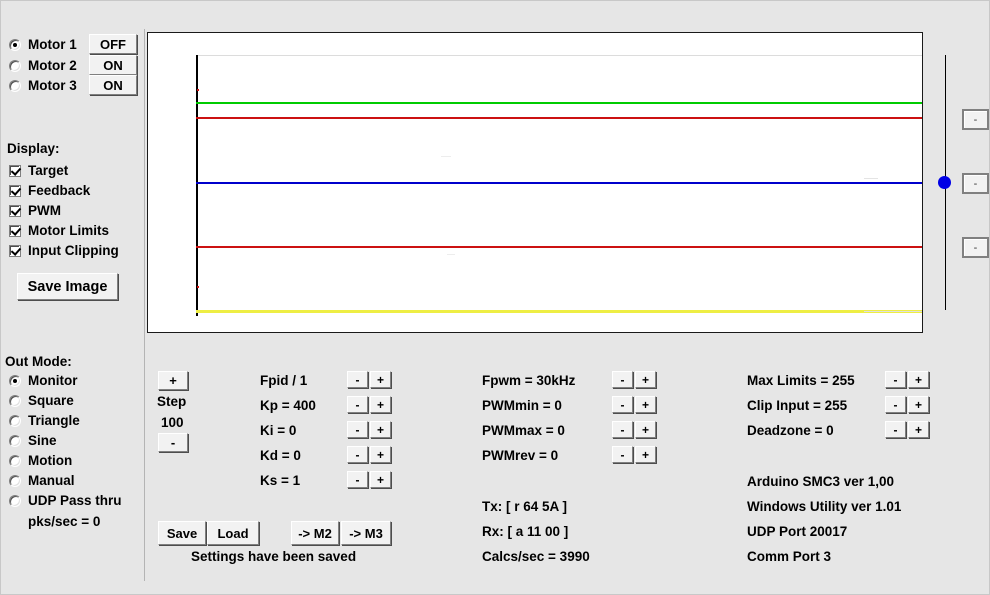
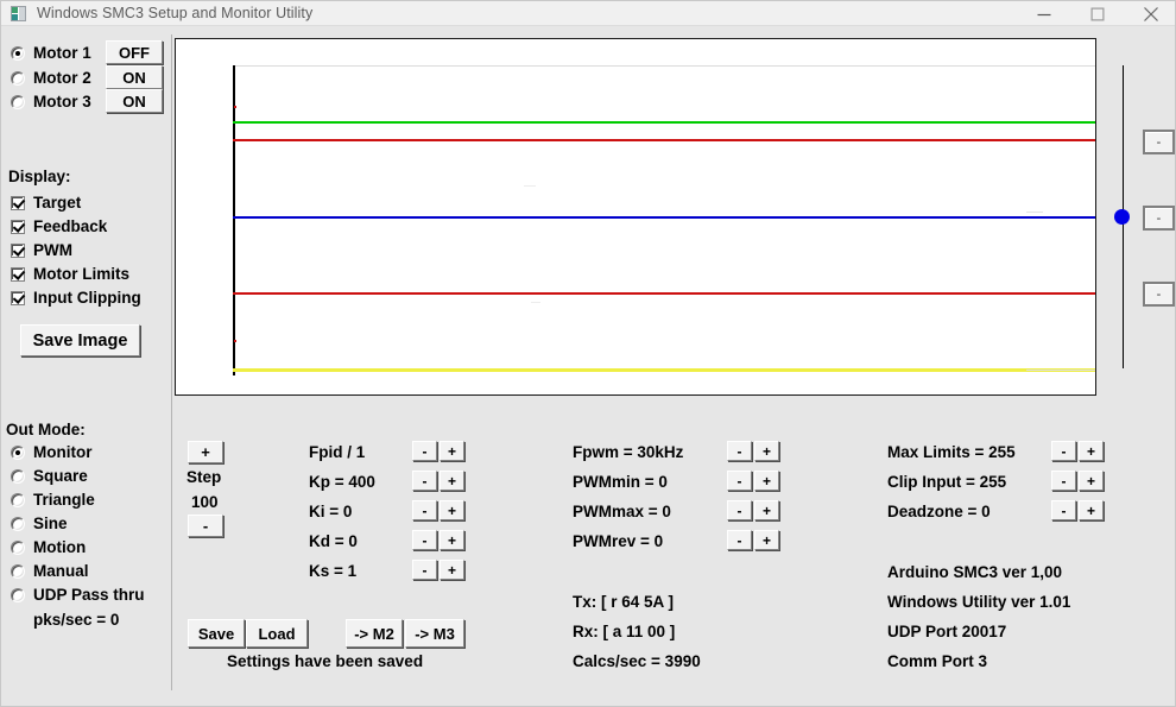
+ Windows SMC3 Setup and Monitor Utility
  Motor 1
  Motor 2
  Motor 3
  OFF
  ON
  ON
  Display:
  Target
  Feedback
  PWM
  Motor Limits
  Input Clipping
  Save Image
  Out Mode:
  Monitor
  Square
  Triangle
  Sine
  Motion
  Manual
  UDP Pass thru
  pks/sec = 0
  -
  -
  -
  +
  Step
  100
  -
  Fpid / 1
  -
  +
  Kp = 400
  -
  +
  Ki = 0
  -
  +
  Kd = 0
  -
  +
  Ks = 1
  -
  +
  Fpwm = 30kHz
  -
  +
  PWMmin = 0
  -
  +
  PWMmax = 0
  -
  +
  PWMrev = 0
  -
  +
  Max Limits = 255
  -
  +
  Clip Input = 255
  -
  +
  Deadzone = 0
  -
  +
  Arduino SMC3 ver 1,00
  Windows Utility ver 1.01
  UDP Port 20017
  Comm Port 3
  Tx: [ r 64 5A ]
  Rx: [ a 11 00 ]
  Calcs/sec = 3990
  Save
  Load
  -> M2
  -> M3
  Settings have been saved
